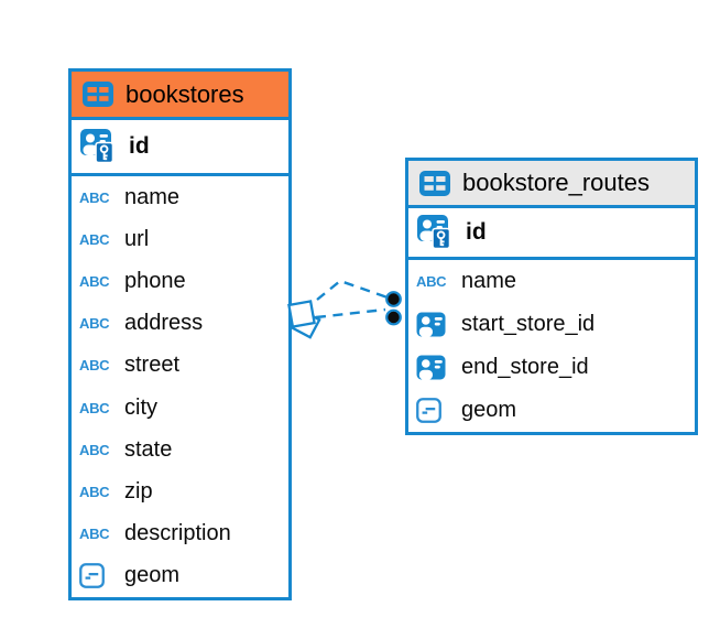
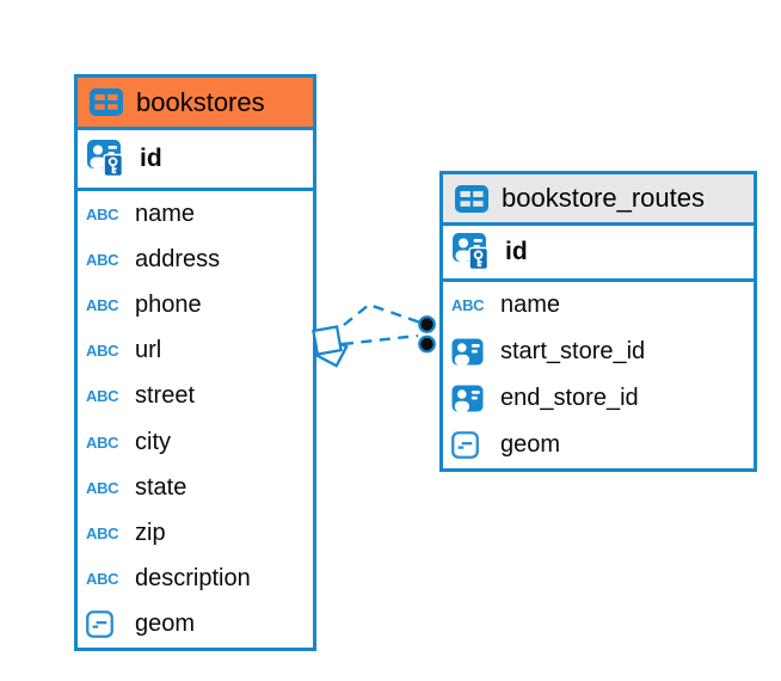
  bookstores
  id
  ABC
  name
  ABC
- url
+ address
  ABC
  phone
  ABC
- address
+ url
  ABC
  street
  ABC
  city
  ABC
  state
  ABC
  zip
  ABC
  description
  geom
  bookstore_routes
  id
  ABC
  name
  start_store_id
  end_store_id
  geom
